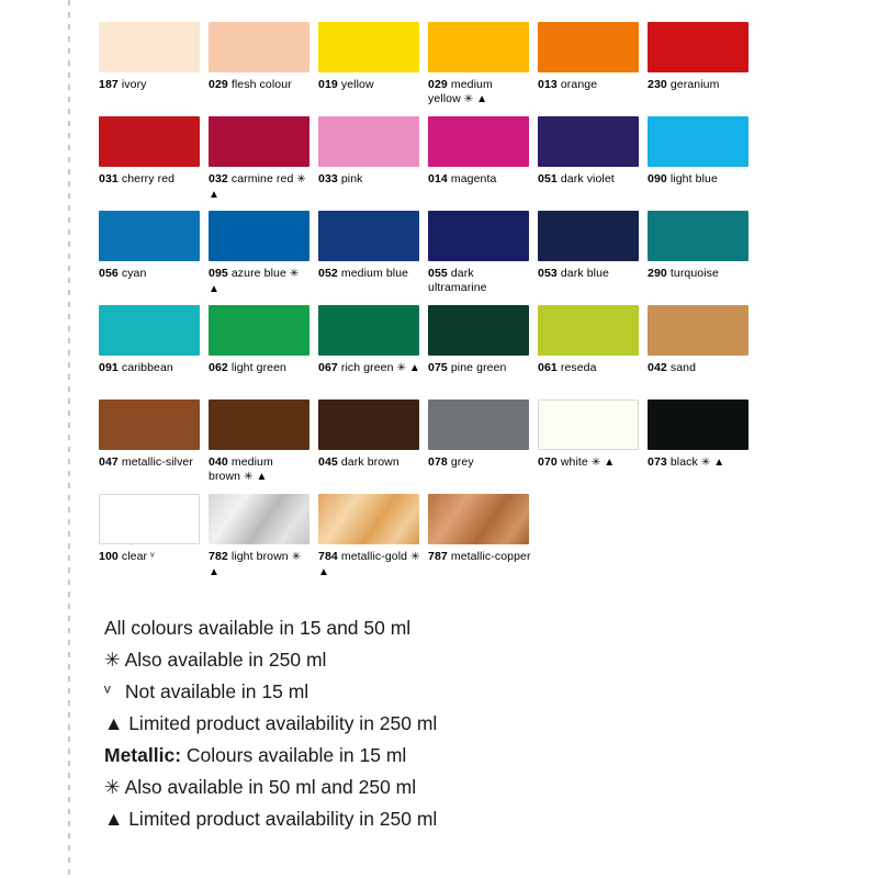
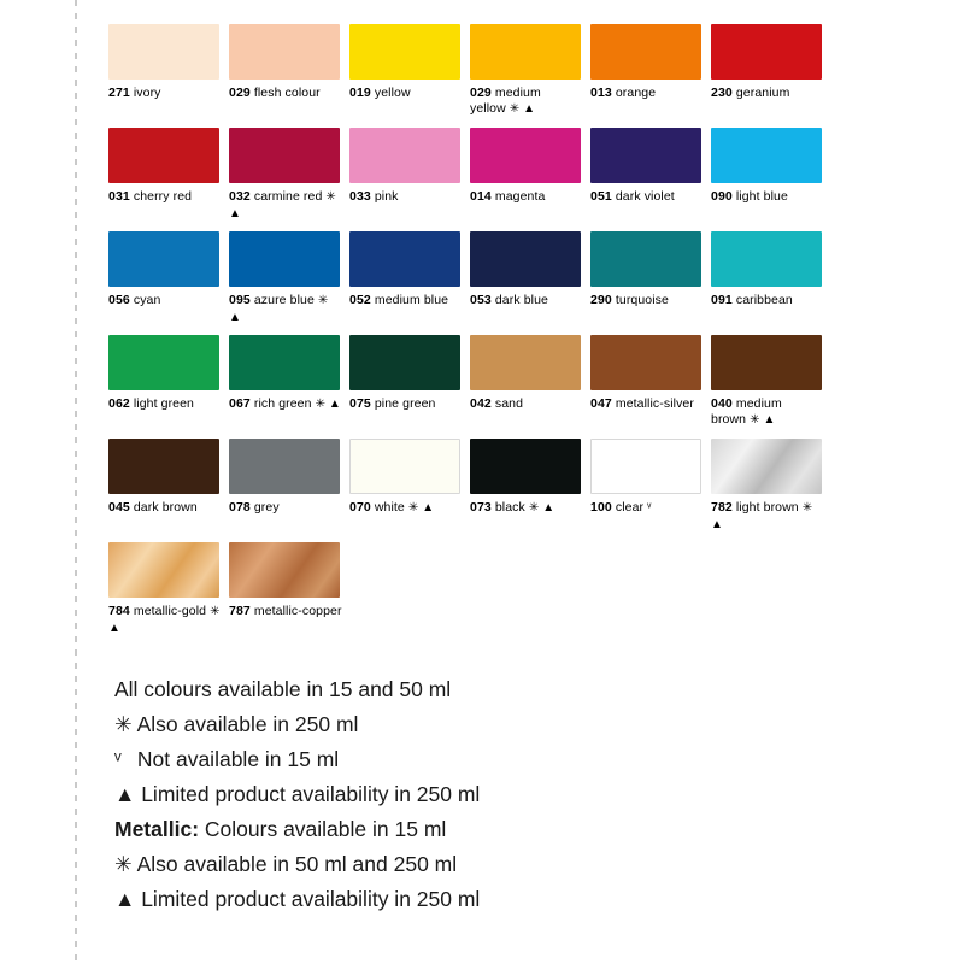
- 187 ivory
+ 271 ivory
  029 flesh colour
  019 yellow
  029 medium yellow ✳ ▲
  013 orange
  230 geranium
  031 cherry red
  032 carmine red ✳ ▲
  033 pink
  014 magenta
  051 dark violet
  090 light blue
  056 cyan
  095 azure blue ✳ ▲
  052 medium blue
- 055 dark ultramarine
  053 dark blue
  290 turquoise
  091 caribbean
  062 light green
  067 rich green ✳ ▲
  075 pine green
- 061 reseda
  042 sand
  047 metallic-silver
  040 medium brown ✳ ▲
  045 dark brown
  078 grey
  070 white ✳ ▲
  073 black ✳ ▲
  100 clear ᵛ
  782 light brown ✳ ▲
  784 metallic-gold ✳ ▲
  787 metallic-copper
  All colours available in 15 and 50 ml
  ✳ Also available in 250 ml
  ᵛ Not available in 15 ml
  ▲ Limited product availability in 250 ml
  Metallic: Colours available in 15 ml
  ✳ Also available in 50 ml and 250 ml
  ▲ Limited product availability in 250 ml
